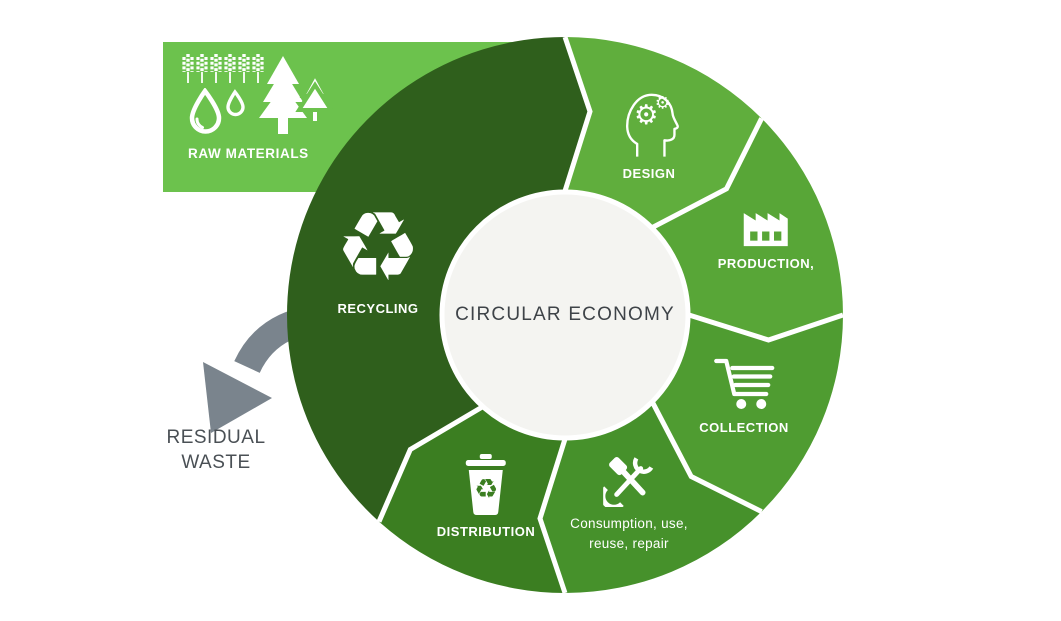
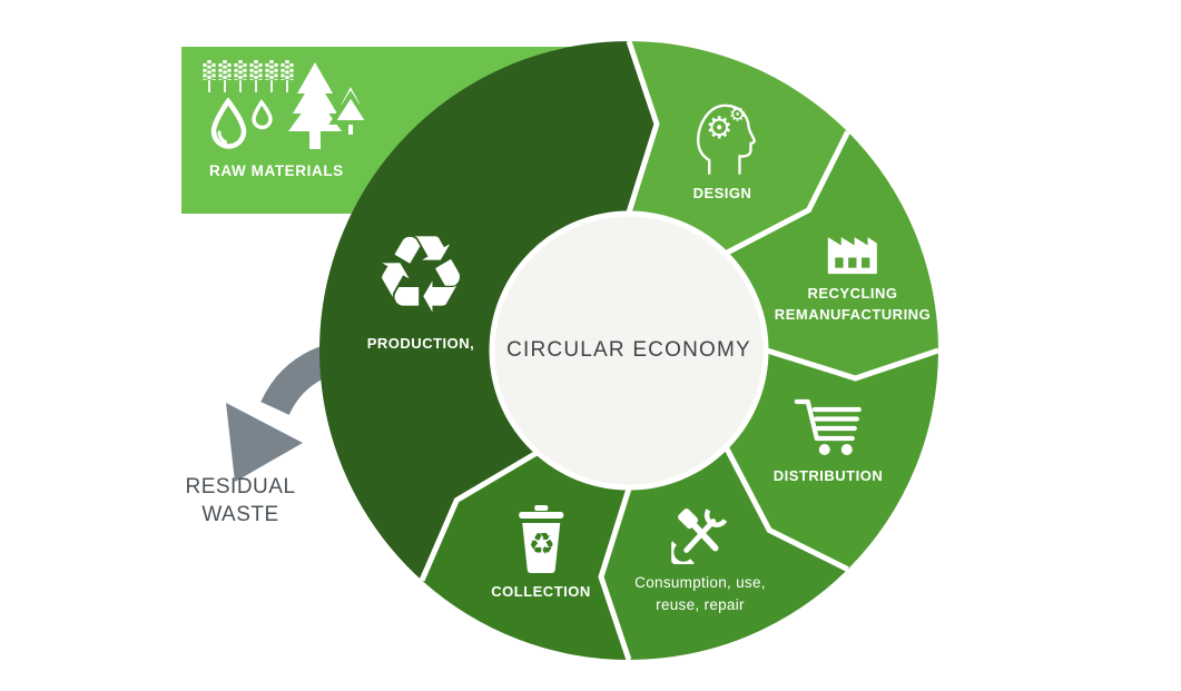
  RAW MATERIALS
  ⚙
  ⚙
  DESIGN
- PRODUCTION,
+ RECYCLING
+ REMANUFACTURING
- COLLECTION
+ DISTRIBUTION
  Consumption, use,
  reuse, repair
  ♻
- DISTRIBUTION
+ COLLECTION
  ♻
- RECYCLING
+ PRODUCTION,
  CIRCULAR ECONOMY
  RESIDUAL
  WASTE
